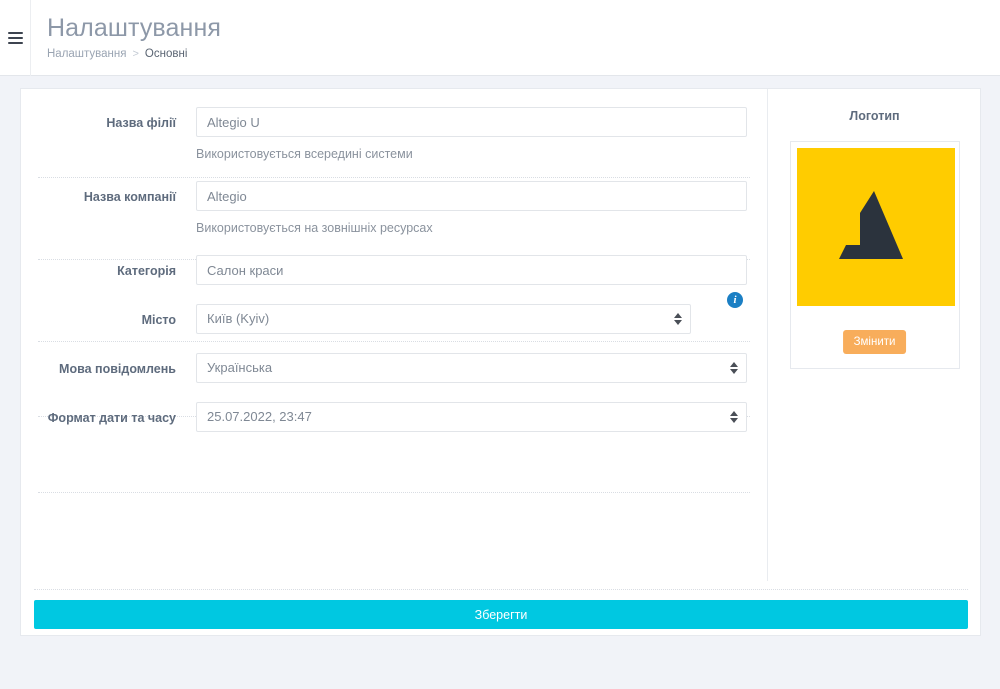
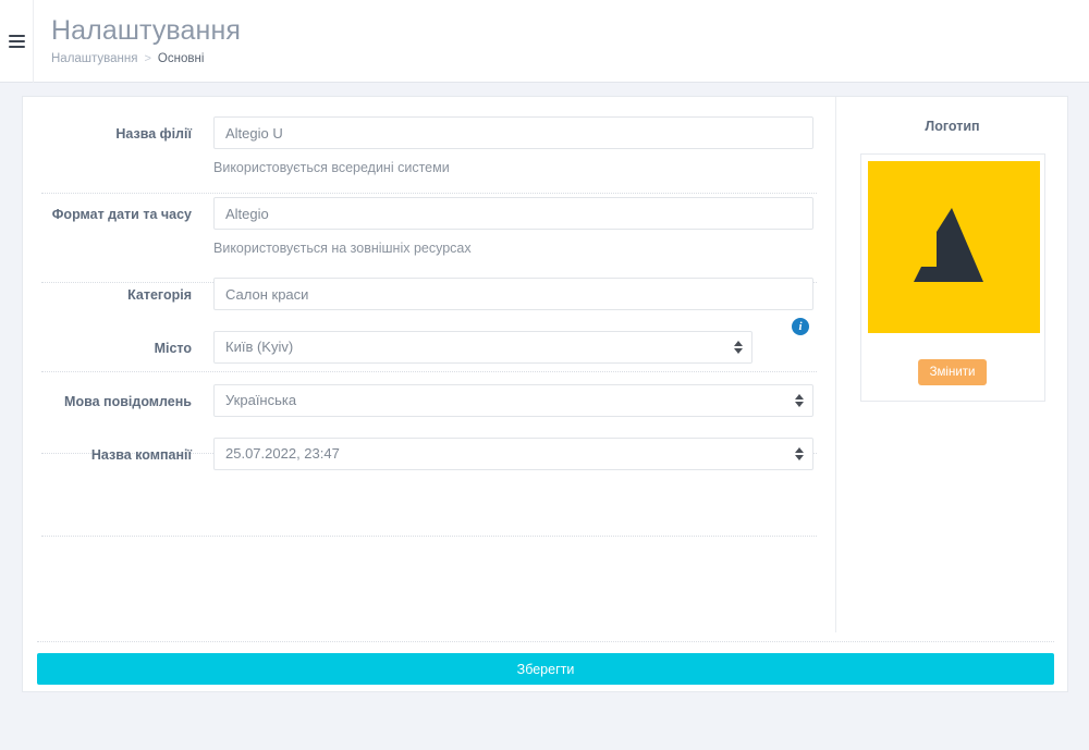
  Налаштування
  Налаштування
  >
  Основні
  Назва філії
  Altegio U
  Використовується всередині системи
- Назва компанії
+ Формат дати та часу
  Altegio
  Використовується на зовнішніх ресурсах
  Категорія
  Салон краси
  Місто
  Київ (Kyiv)
  i
  Мова повідомлень
  Українська
- Формат дати та часу
+ Назва компанії
  25.07.2022, 23:47
  Логотип
  Змінити
  Зберегти
